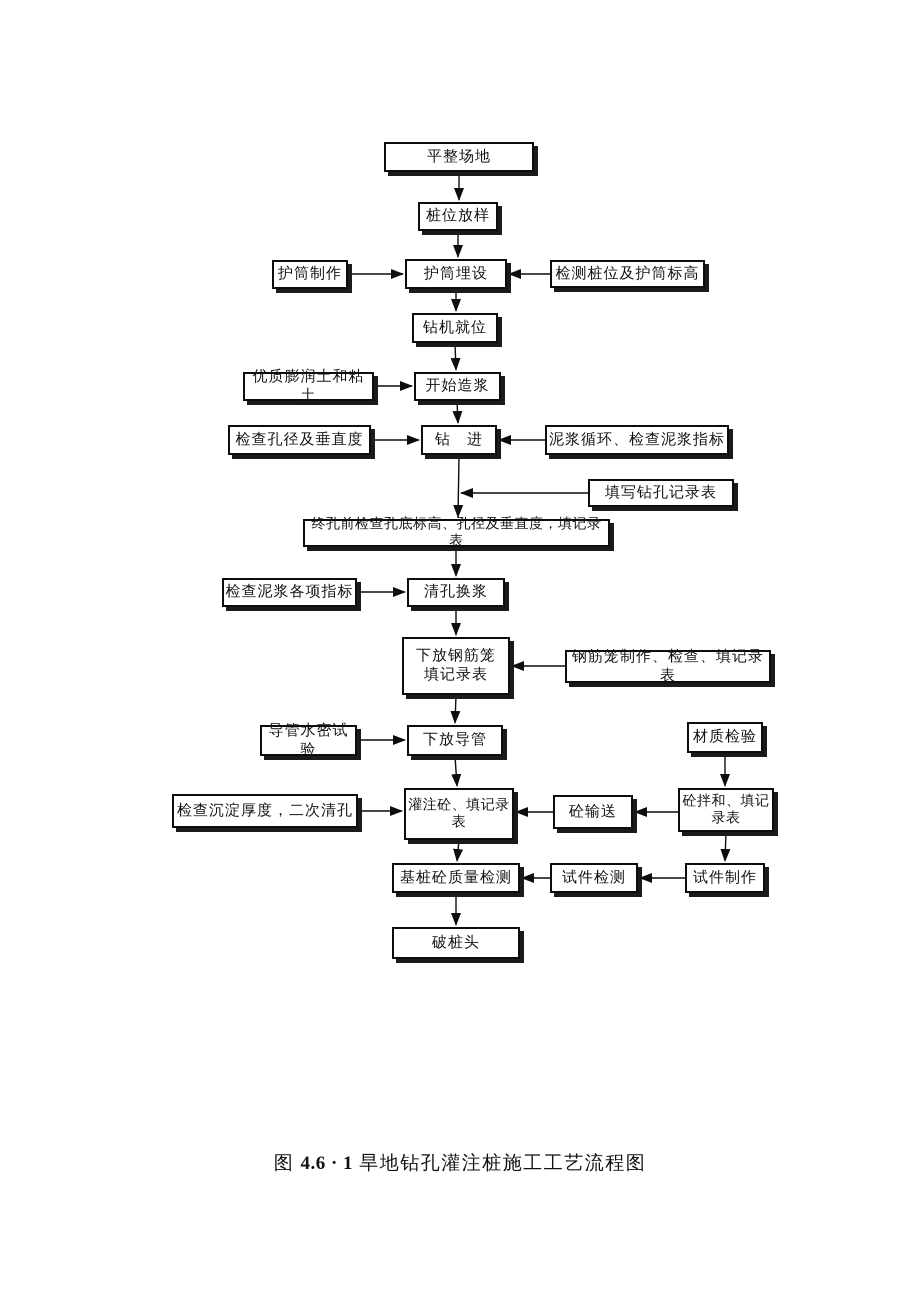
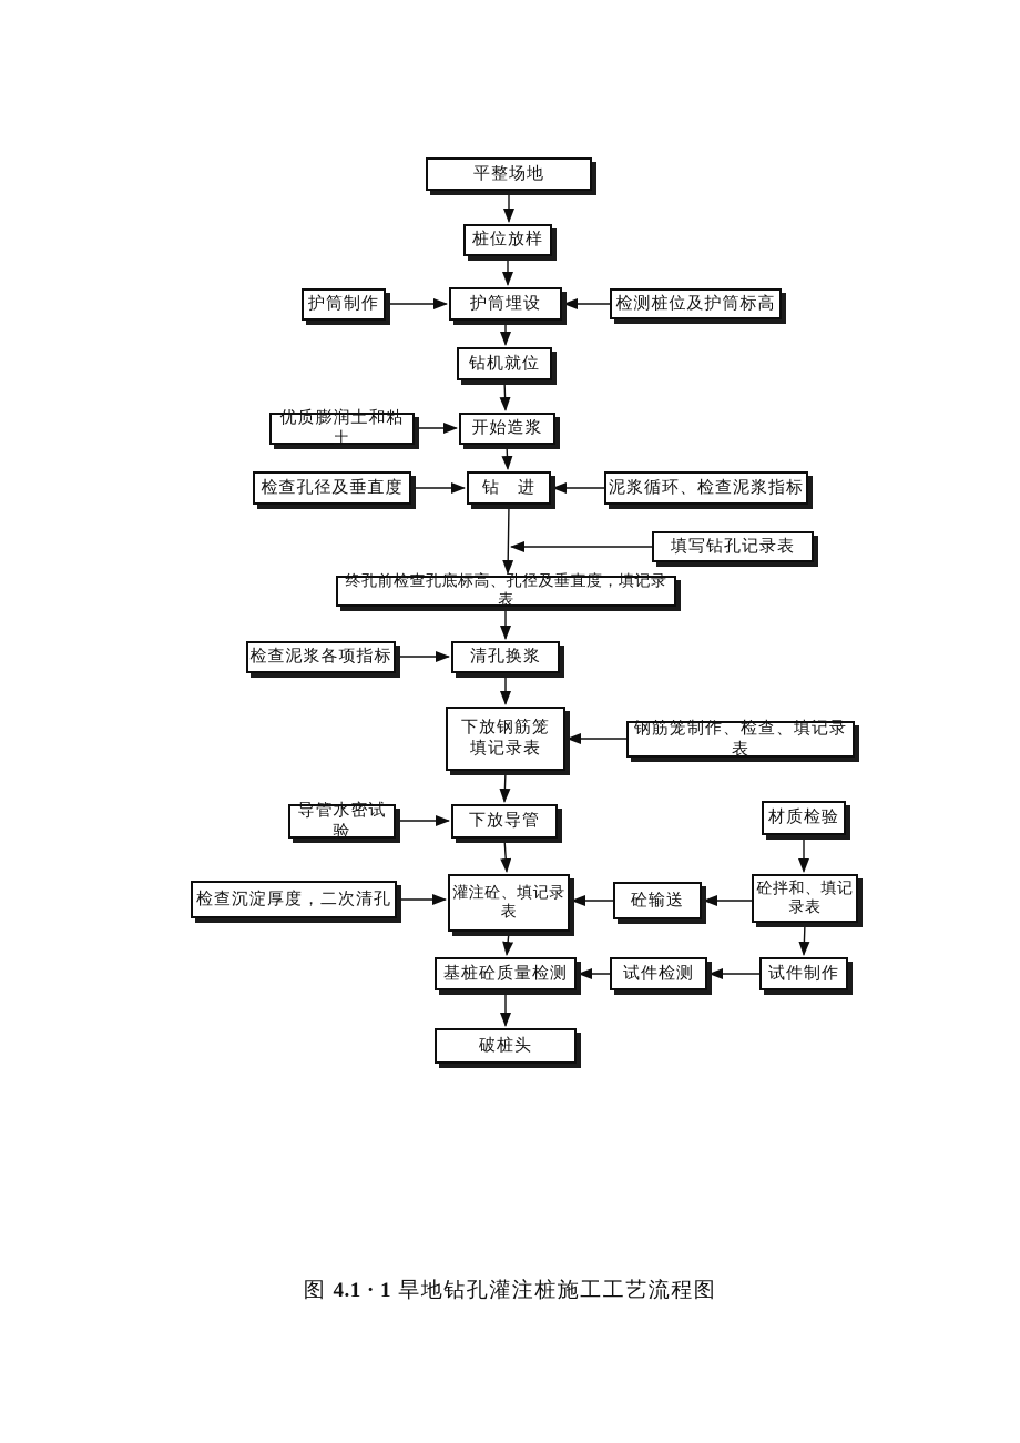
  平整场地
  桩位放样
  护筒制作
  护筒埋设
  检测桩位及护筒标高
  钻机就位
  优质膨润土和粘土
  开始造浆
  检查孔径及垂直度
  钻 进
  泥浆循环、检查泥浆指标
  填写钻孔记录表
  终孔前检查孔底标高、孔径及垂直度，填记录表
  检查泥浆各项指标
  清孔换浆
  下放钢筋笼
  填记录表
  钢筋笼制作、检查、填记录表
  导管水密试验
  下放导管
  材质检验
  检查沉淀厚度，二次清孔
  灌注砼、填记录
  表
  砼输送
  砼拌和、填记
  录表
  基桩砼质量检测
  试件检测
  试件制作
  破桩头
- 图 4.6 · 1 旱地钻孔灌注桩施工工艺流程图
+ 图 4.1 · 1 旱地钻孔灌注桩施工工艺流程图
